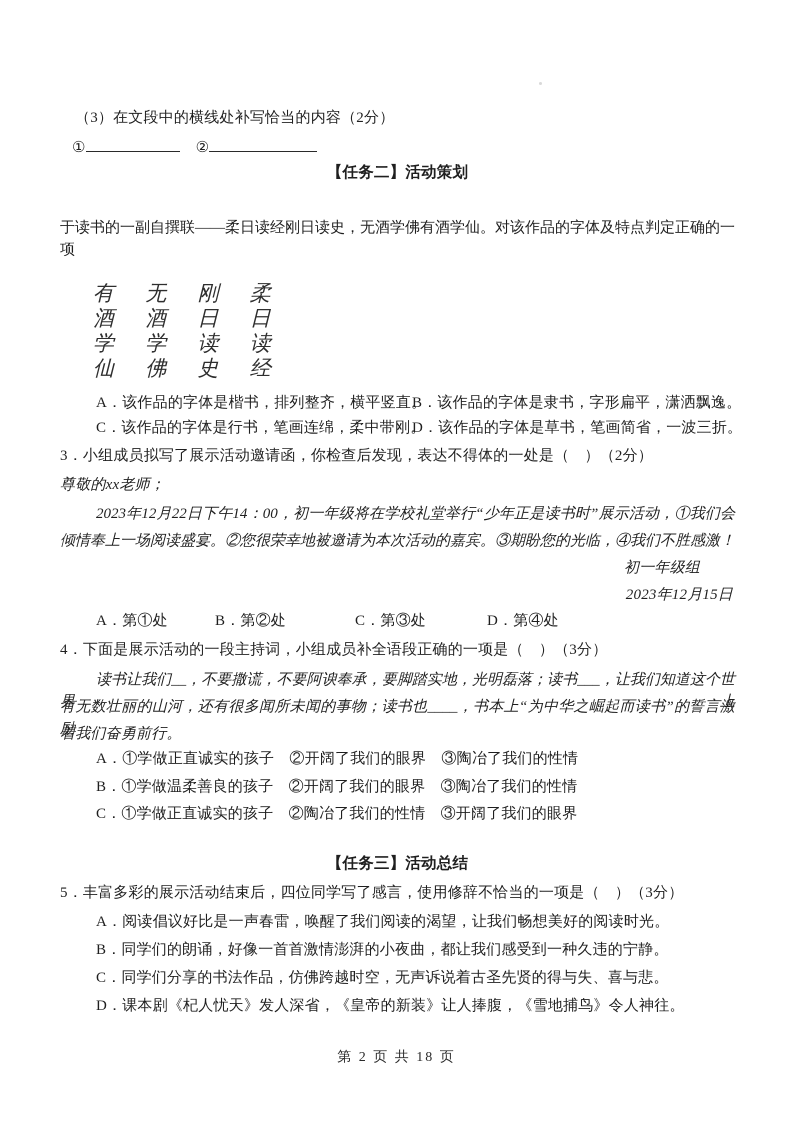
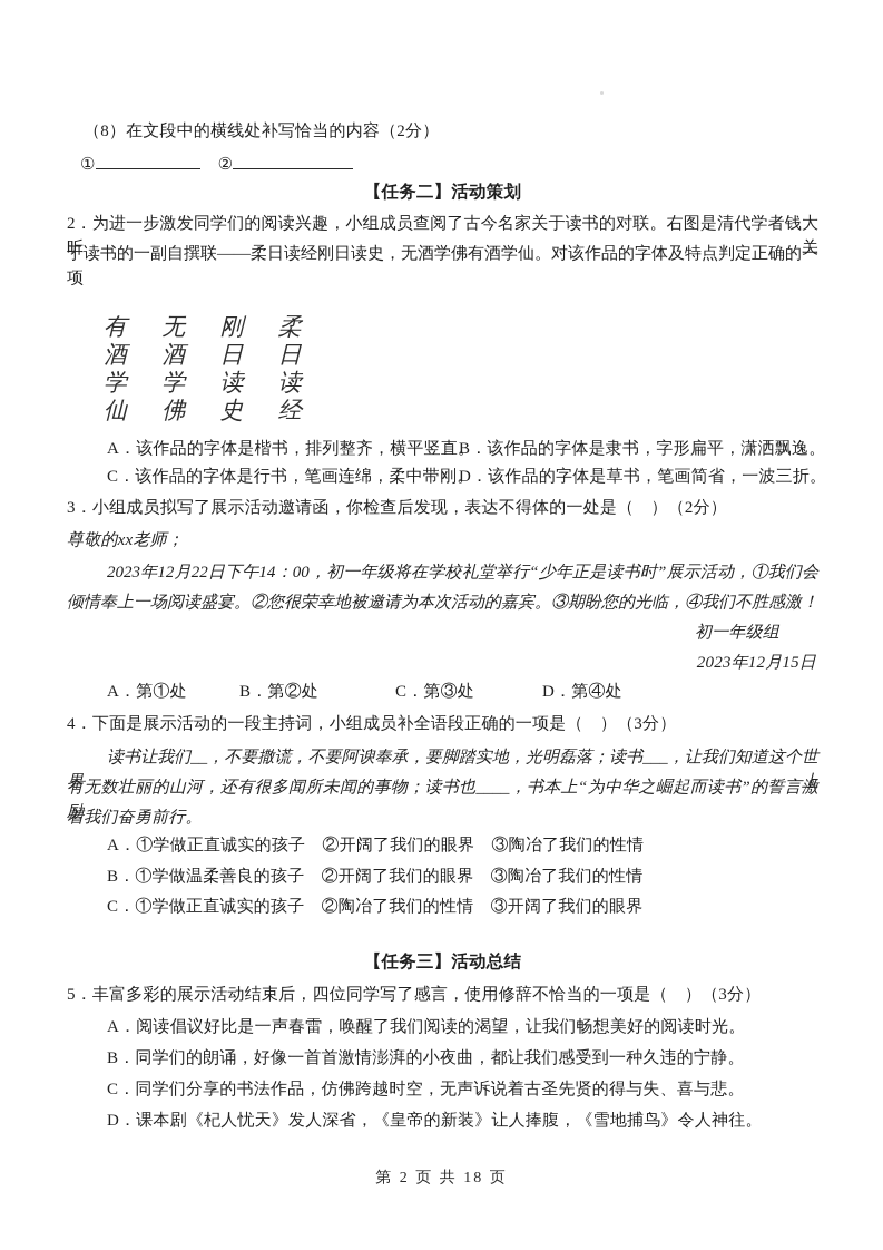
- （3）在文段中的横线处补写恰当的内容（2分）
+ （8）在文段中的横线处补写恰当的内容（2分）
  ① ②
  【任务二】活动策划
+ 2．为进一步激发同学们的阅读兴趣，小组成员查阅了古今名家关于读书的对联。右图是清代学者钱大昕关
  于读书的一副自撰联——柔日读经刚日读史，无酒学佛有酒学仙。对该作品的字体及特点判定正确的一项
  有 无 刚 柔
  酒 酒 日 日
  学 学 读 读
  仙 佛 史 经
  A．该作品的字体是楷书，排列整齐，横平竖直。
  B．该作品的字体是隶书，字形扁平，潇洒飘逸。
  C．该作品的字体是行书，笔画连绵，柔中带刚。
  D．该作品的字体是草书，笔画简省，一波三折。
  3．小组成员拟写了展示活动邀请函，你检查后发现，表达不得体的一处是（ ）（2分）
  尊敬的xx老师；
  2023年12月22日下午14：00，初一年级将在学校礼堂举行“少年正是读书时”展示活动，①我们会
  倾情奉上一场阅读盛宴。②您很荣幸地被邀请为本次活动的嘉宾。③期盼您的光临，④我们不胜感激！
  初一年级组
  2023年12月15日
  A．第①处
  B．第②处
  C．第③处
  D．第④处
  4．下面是展示活动的一段主持词，小组成员补全语段正确的一项是（ ）（3分）
  读书让我们__，不要撒谎，不要阿谀奉承，要脚踏实地，光明磊落；读书___，让我们知道这个世界上
  有无数壮丽的山河，还有很多闻所未闻的事物；读书也____，书本上“为中华之崛起而读书”的誓言激励
  着我们奋勇前行。
  A．①学做正直诚实的孩子 ②开阔了我们的眼界 ③陶冶了我们的性情
  B．①学做温柔善良的孩子 ②开阔了我们的眼界 ③陶冶了我们的性情
  C．①学做正直诚实的孩子 ②陶冶了我们的性情 ③开阔了我们的眼界
  【任务三】活动总结
  5．丰富多彩的展示活动结束后，四位同学写了感言，使用修辞不恰当的一项是（ ）（3分）
  A．阅读倡议好比是一声春雷，唤醒了我们阅读的渴望，让我们畅想美好的阅读时光。
  B．同学们的朗诵，好像一首首激情澎湃的小夜曲，都让我们感受到一种久违的宁静。
  C．同学们分享的书法作品，仿佛跨越时空，无声诉说着古圣先贤的得与失、喜与悲。
  D．课本剧《杞人忧天》发人深省，《皇帝的新装》让人捧腹，《雪地捕鸟》令人神往。
  第 2 页 共 18 页
